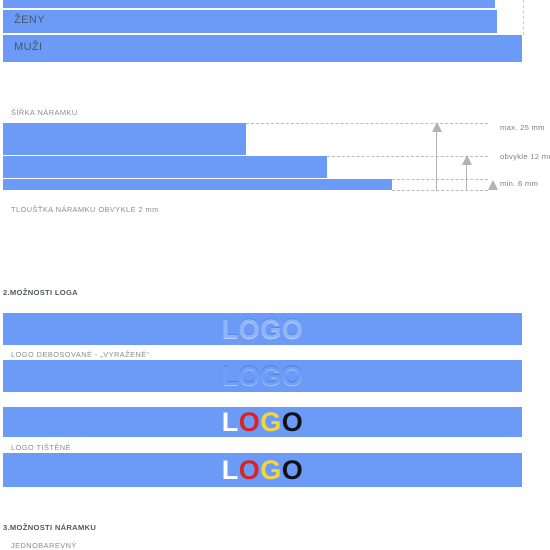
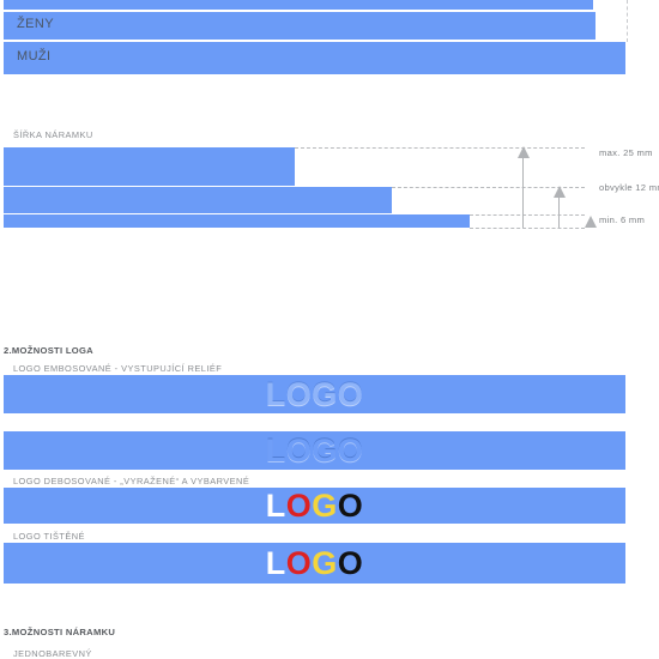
  ŽENY
  MUŽI
  ŠÍŘKA NÁRAMKU
  max. 25 mm
  obvykle 12 m
  min. 6 mm
- TLOUŠŤKA NÁRAMKU OBVYKLE 2 mm
  2.MOŽNOSTI LOGA
+ LOGO EMBOSOVANÉ - VYSTUPUJÍCÍ RELIÉF
  LOGO
- LOGO DEBOSOVANÉ - „VYRAŽENÉ“
  LOGO
+ LOGO DEBOSOVANÉ - „VYRAŽENÉ“ A VYBARVENÉ
  L
  O
  G
  O
  LOGO TIŠTĚNÉ
  L
  O
  G
  O
  3.MOŽNOSTI NÁRAMKU
  JEDNOBAREVNÝ
